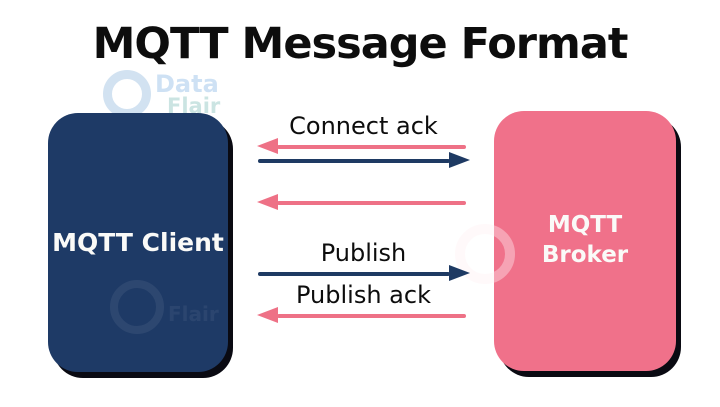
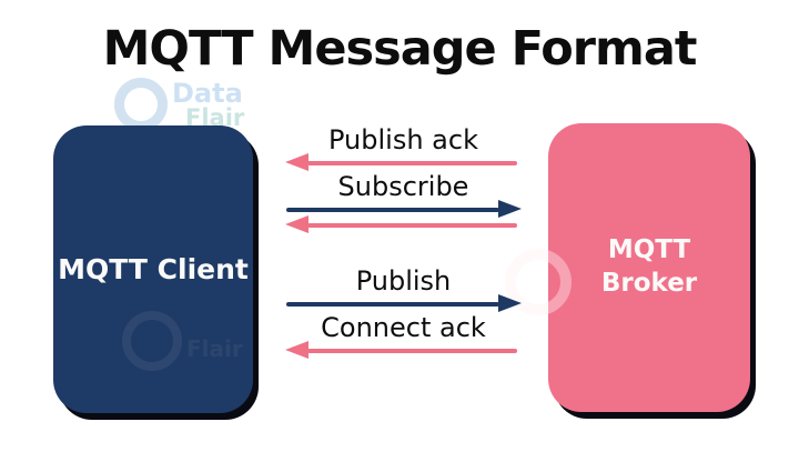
  MQTT Message Format
  Data
  Flair
  MQTT Client
  MQTT
  Broker
- Connect ack
+ Publish ack
+ Subscribe
  Publish
- Publish ack
+ Connect ack
